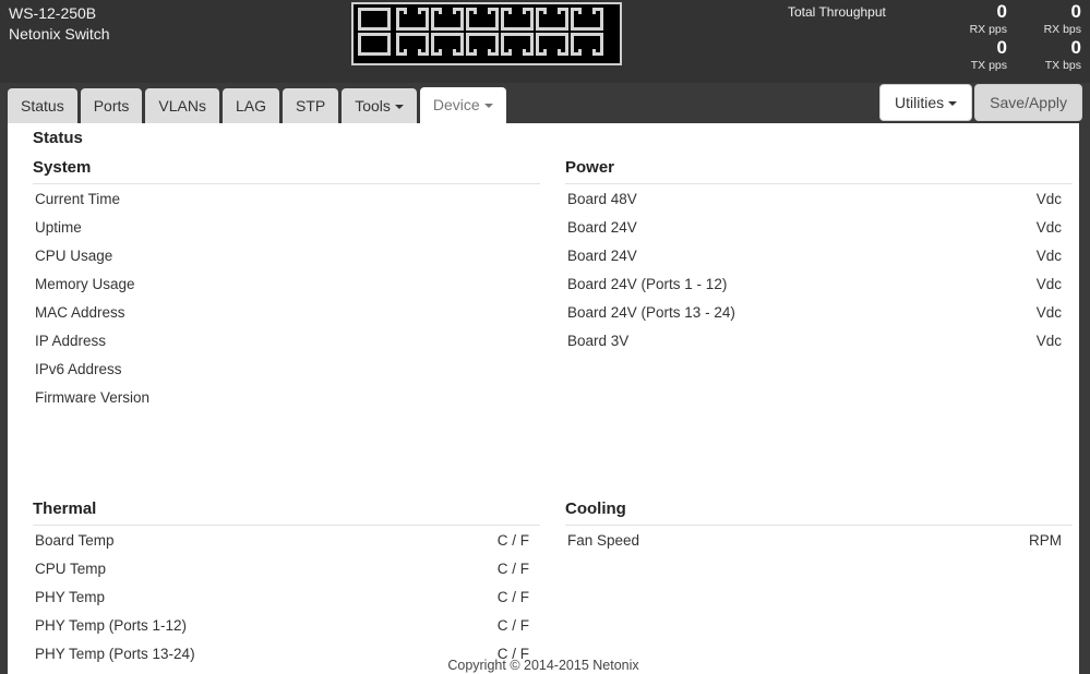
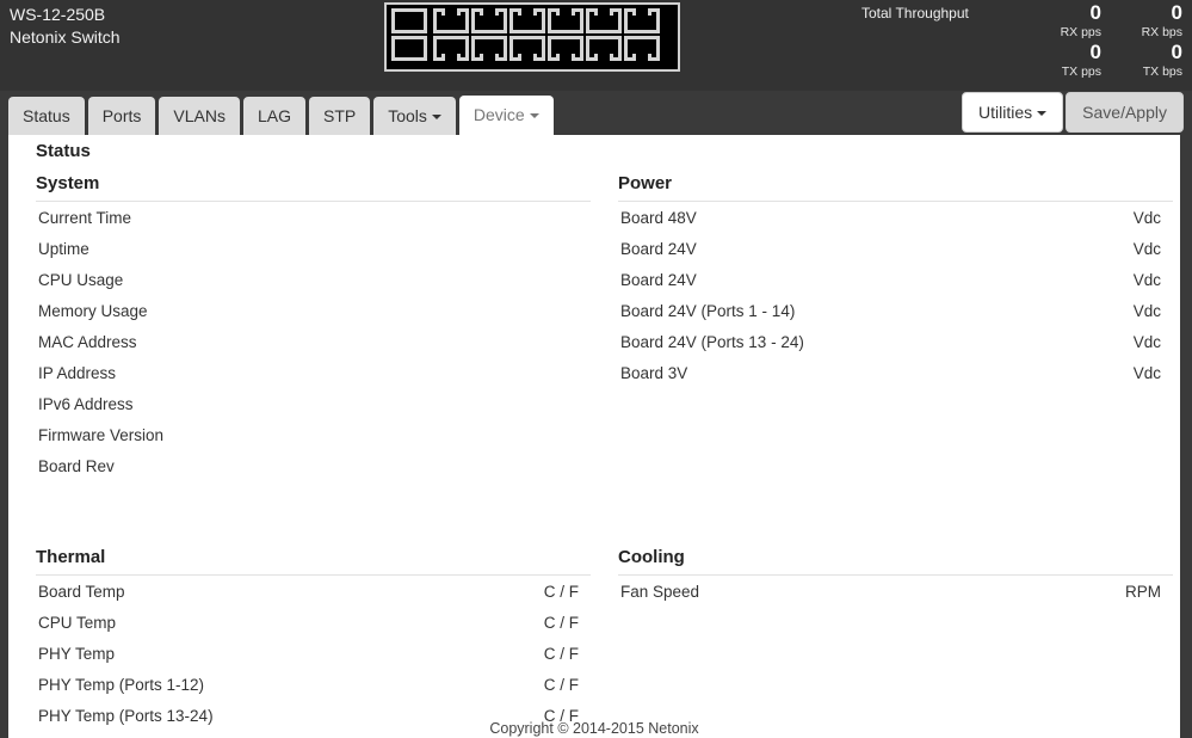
  WS-12-250B
  Netonix Switch
  Total Throughput
  0
  RX pps
  0
  RX bps
  0
  TX pps
  0
  TX bps
  Status
  Ports
  VLANs
  LAG
  STP
  Tools
  Device
  Utilities
  Save/Apply
  Status
  System
  Current Time
  Uptime
  CPU Usage
  Memory Usage
  MAC Address
  IP Address
  IPv6 Address
  Firmware Version
+ Board Rev
  Power
  Board 48V
  Vdc
  Board 24V
  Vdc
  Board 24V
  Vdc
- Board 24V (Ports 1 - 12)
+ Board 24V (Ports 1 - 14)
  Vdc
  Board 24V (Ports 13 - 24)
  Vdc
  Board 3V
  Vdc
  Thermal
  Board Temp
  C / F
  CPU Temp
  C / F
  PHY Temp
  C / F
  PHY Temp (Ports 1-12)
  C / F
  PHY Temp (Ports 13-24)
  C / F
  Cooling
  Fan Speed
  RPM
  Copyright © 2014-2015 Netonix
